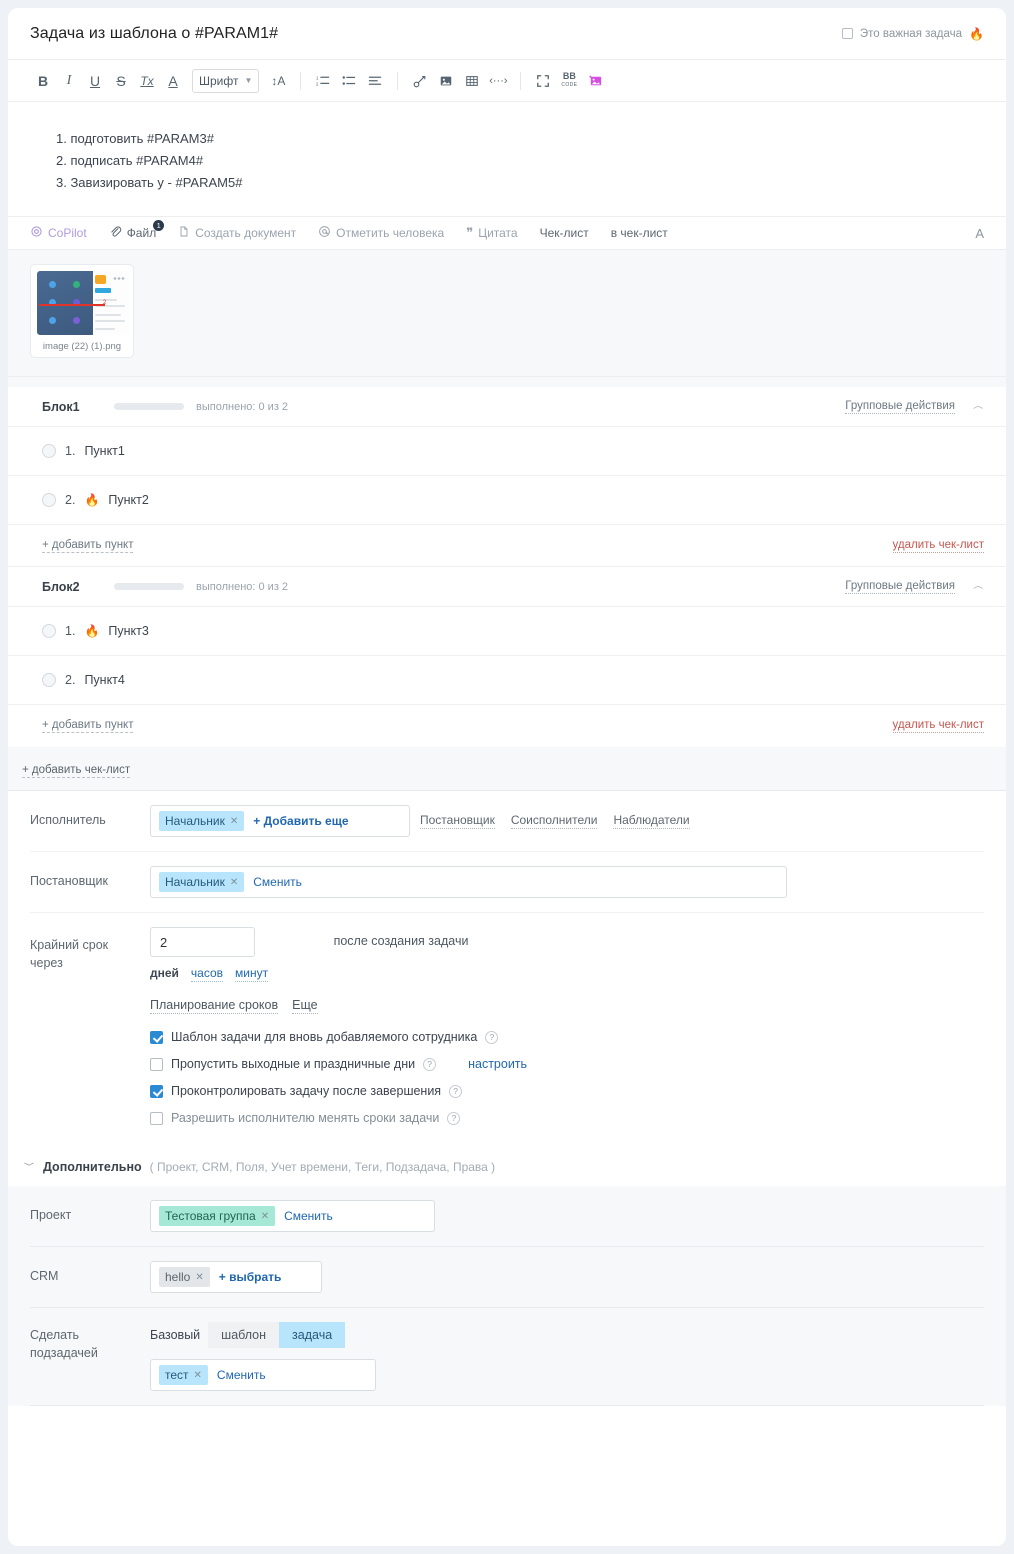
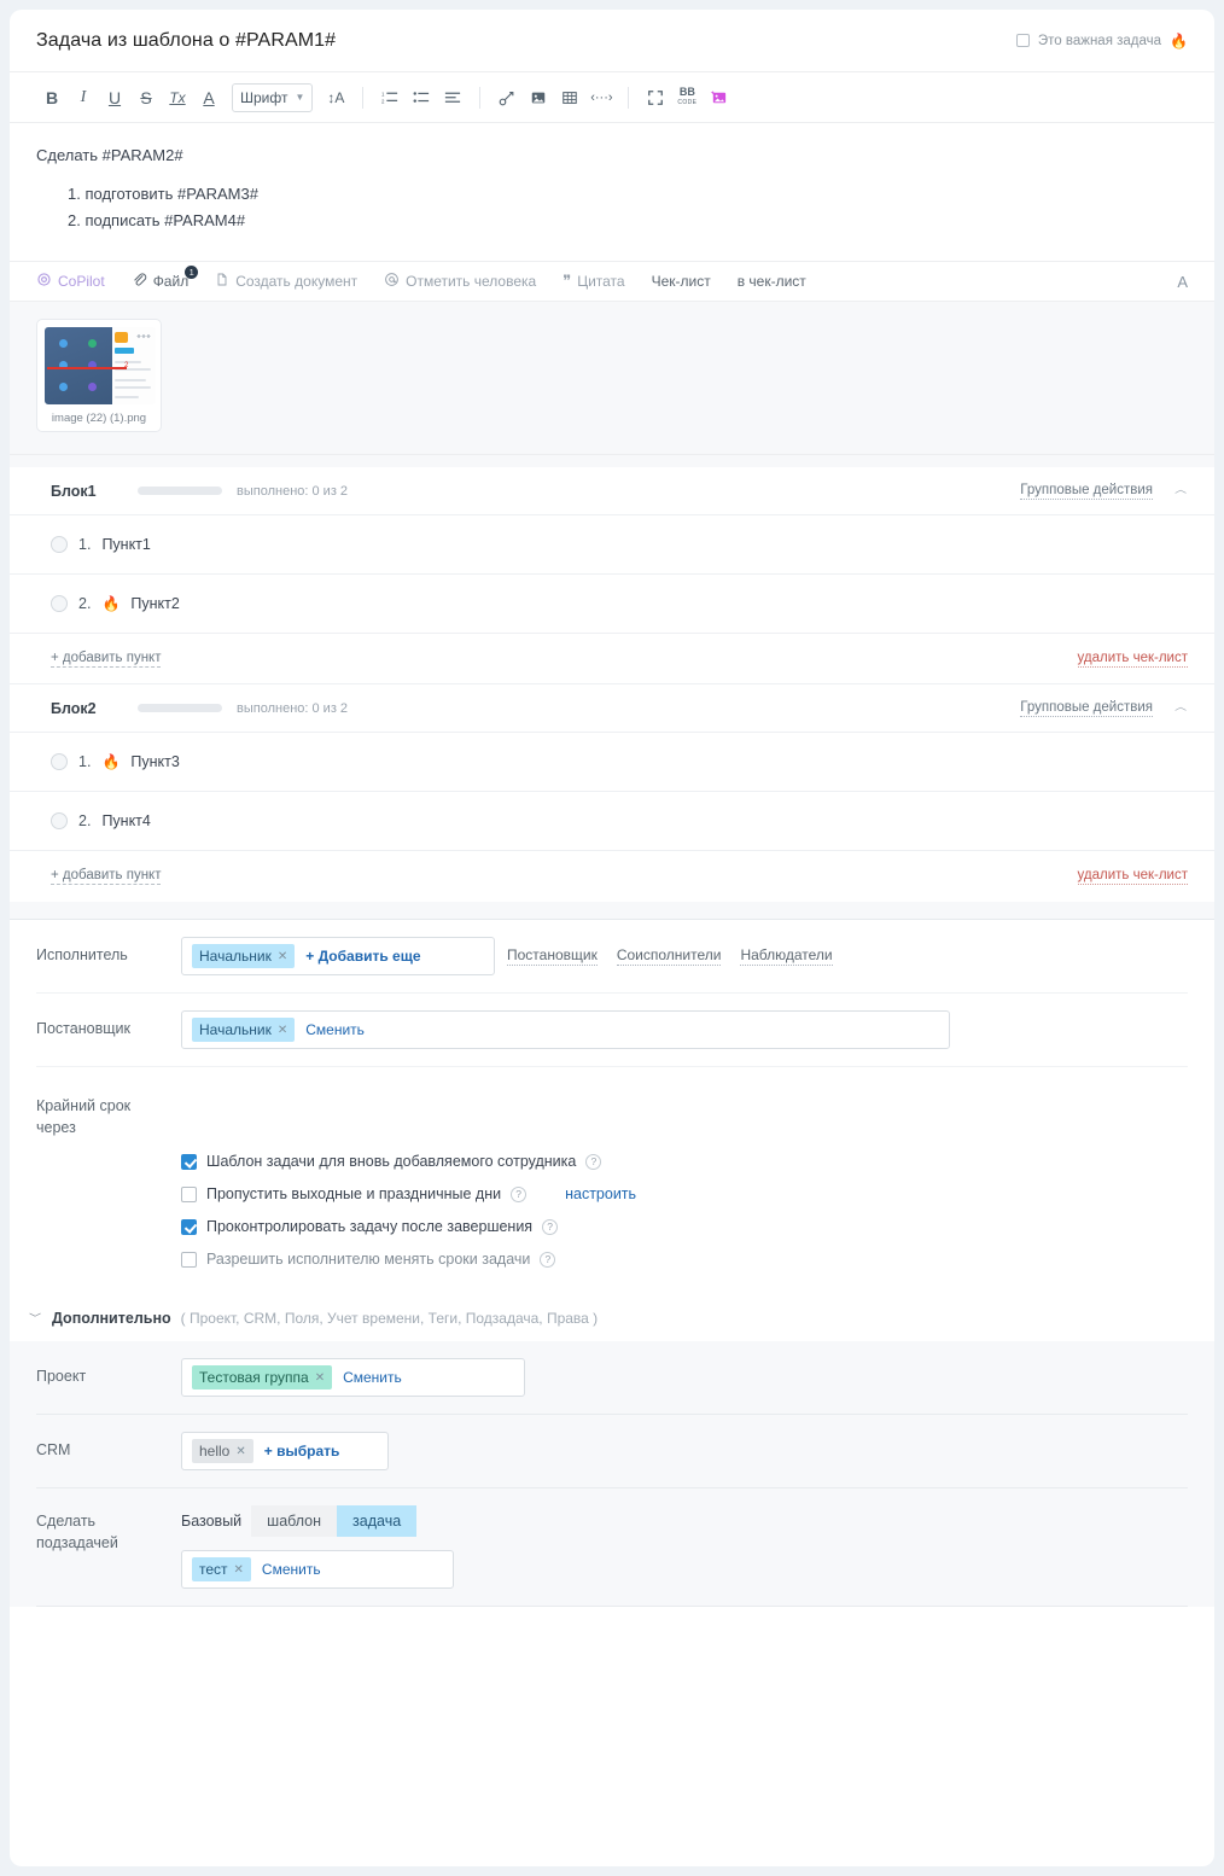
  Задача из шаблона о #PARAM1#
  Это важная задача
  🔥
  B
  I
  U
  S
  Tx
  A
  Шрифт
  ▼
  ↕A
  ‹···›
  BB
+ Сделать #PARAM2#
  1. подготовить #PARAM3#
  2. подписать #PARAM4#
- 3. Завизировать у - #PARAM5#
  CoPilot
  Файл
  1
  Создать документ
  Отметить человека
  ❞
  Цитата
  Чек-лист
  в чек-лист
  A
  image (22) (1).png
  Блок1
  выполнено: 0 из 2
  Групповые действия
  ︿
  1.
  Пункт1
  2.
  🔥
  Пункт2
  + добавить пункт
  удалить чек-лист
  Блок2
  выполнено: 0 из 2
  Групповые действия
  ︿
  1.
  🔥
  Пункт3
  2.
  Пункт4
  + добавить пункт
  удалить чек-лист
- + добавить чек-лист
  Исполнитель
  Начальник
  ✕
  + Добавить еще
  Постановщик
  Соисполнители
  Наблюдатели
  Постановщик
  Начальник
  ✕
  Сменить
  Крайний срок
  через
- 2
- дней
- часов
- минут
- Планирование сроков
- Еще
- после создания задачи
  Шаблон задачи для вновь добавляемого сотрудника
  ?
  Пропустить выходные и праздничные дни
  ?
  настроить
  Проконтролировать задачу после завершения
  ?
  Разрешить исполнителю менять сроки задачи
  ?
  ﹀
  Дополнительно
  ( Проект, CRM, Поля, Учет времени, Теги, Подзадача, Права )
  Проект
  Тестовая группа
  ✕
  Сменить
  CRM
  hello
  ✕
  + выбрать
  Сделать
  подзадачей
  Базовый
  шаблон
  задача
  тест
  ✕
  Сменить
